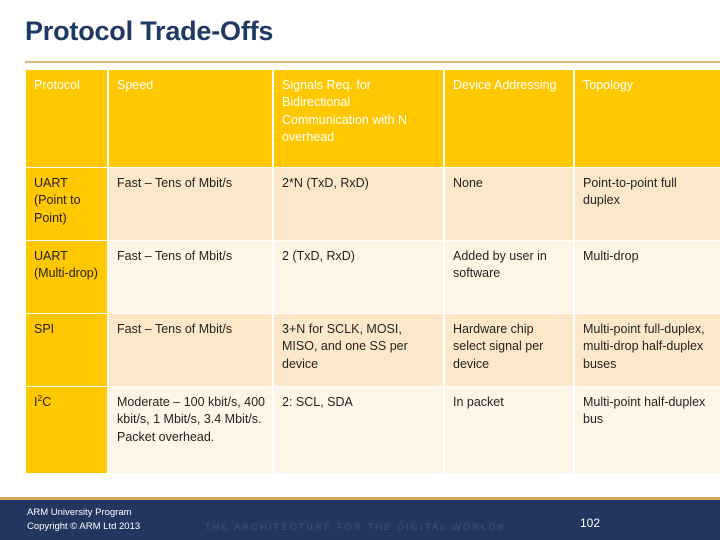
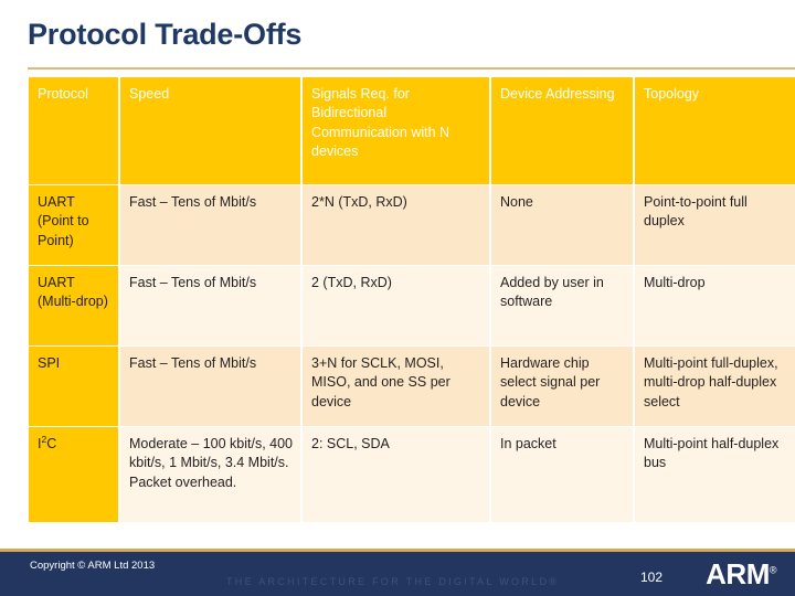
  Protocol Trade-Offs
- Protocol	Speed	Signals Req. for Bidirectional Communication with N overhead	Device Addressing	Topology
+ Protocol	Speed	Signals Req. for Bidirectional Communication with N devices	Device Addressing	Topology
  UART (Point to Point)	Fast – Tens of Mbit/s	2*N (TxD, RxD)	None	Point-to-point full duplex
  UART (Multi-drop)	Fast – Tens of Mbit/s	2 (TxD, RxD)	Added by user in software	Multi-drop
- SPI	Fast – Tens of Mbit/s	3+N for SCLK, MOSI, MISO, and one SS per device	Hardware chip select signal per device	Multi-point full-duplex, multi-drop half-duplex buses
+ SPI	Fast – Tens of Mbit/s	3+N for SCLK, MOSI, MISO, and one SS per device	Hardware chip select signal per device	Multi-point full-duplex, multi-drop half-duplex select
  I2C	Moderate – 100 kbit/s, 400 kbit/s, 1 Mbit/s, 3.4 Mbit/s. Packet overhead.	2: SCL, SDA	In packet	Multi-point half-duplex bus
- ARM University Program
  Copyright © ARM Ltd 2013
  THE ARCHITECTURE FOR THE DIGITAL WORLD®
  102
+ ARM®
